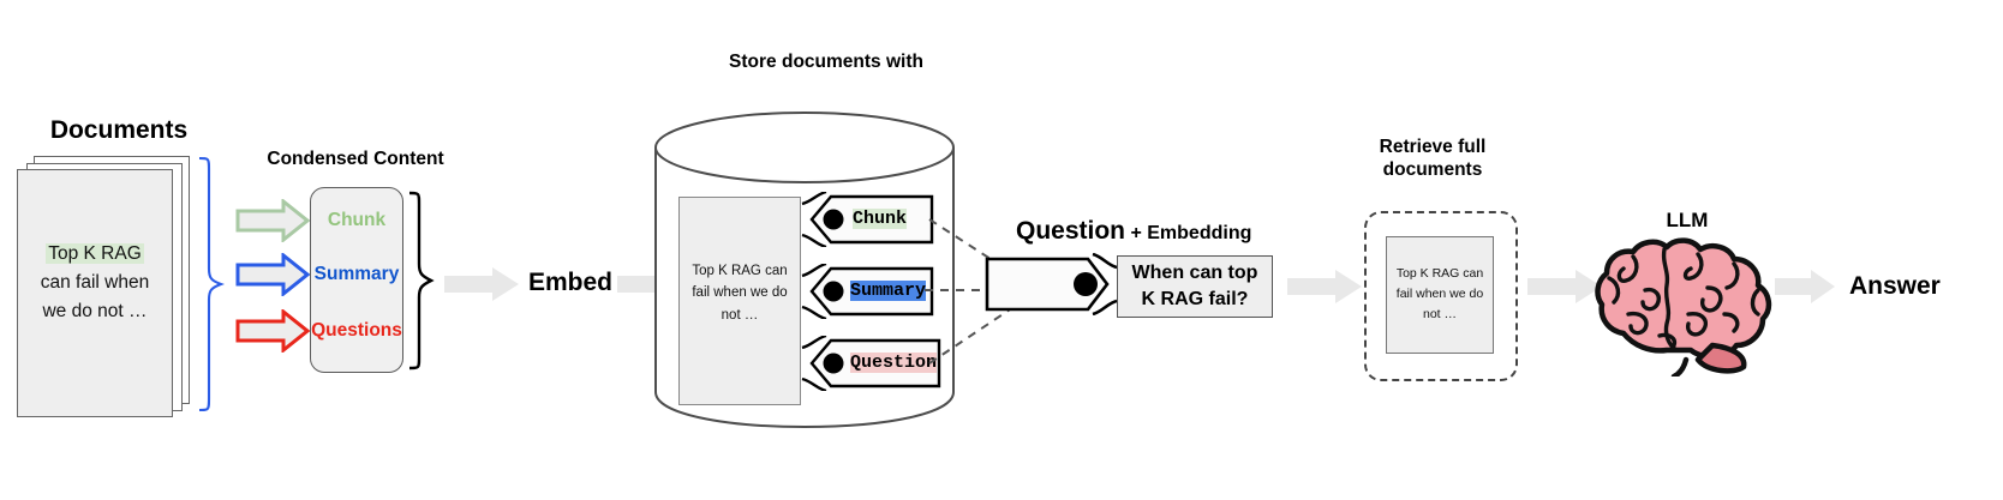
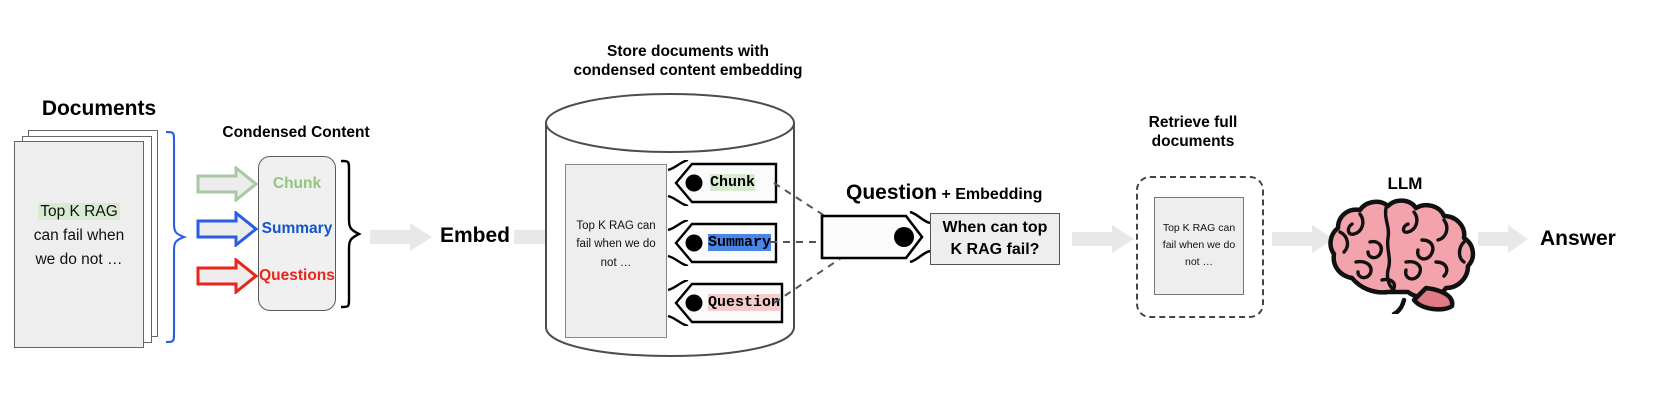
  Documents
  Top K RAG
  can fail when
  we do not …
  Condensed Content
  Chunk
  Summary
  Questions
  Embed
  Store documents with
+ condensed content embedding
  Top K RAG can
  fail when we do
  not …
  Chunk
  Summary
  Questio
  Question + Embedding
  When can top
  K RAG fail?
  Retrieve full
  documents
  Top K RAG can
  fail when we do
  not …
  LLM
  Answer
